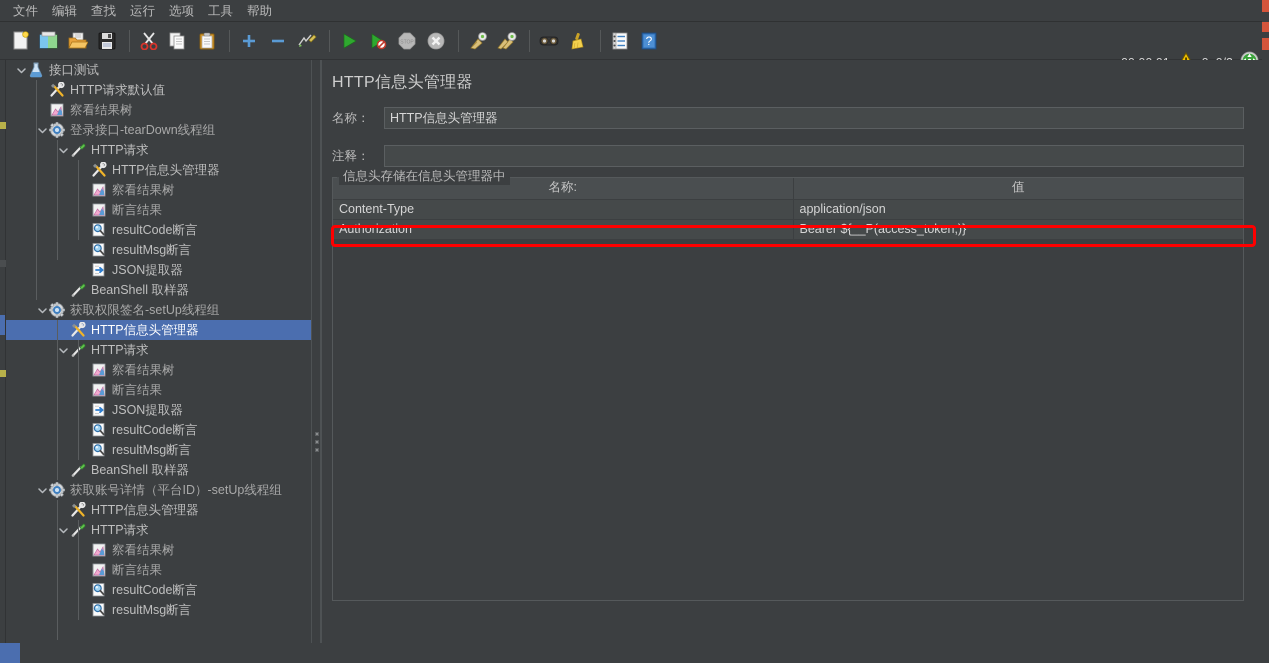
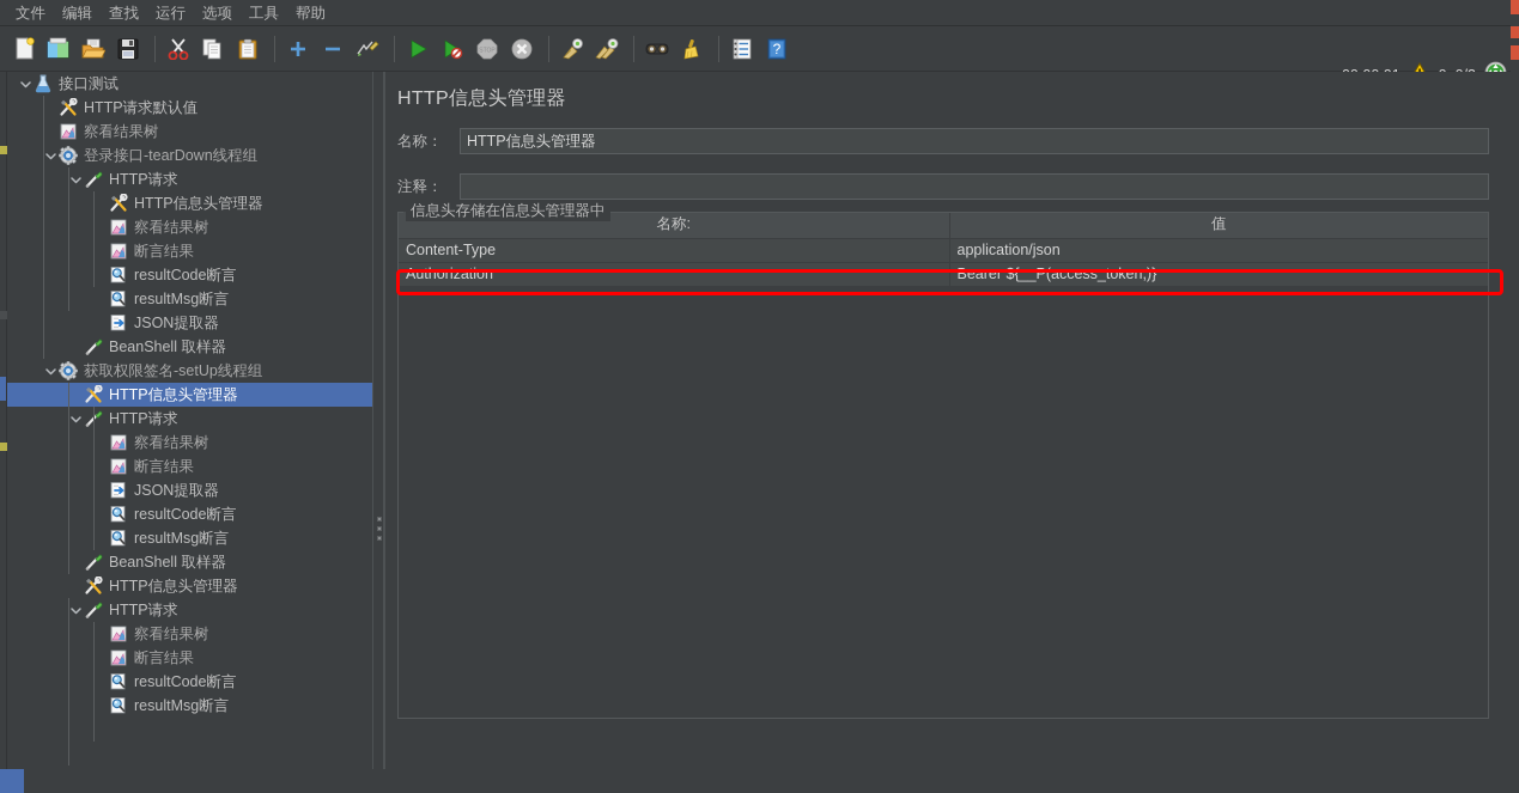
  文件
  编辑
  查找
  运行
  选项
  工具
  帮助
  ?
  接口测试
  HTTP请求默认值
  察看结果树
  登录接口-tearDown线程组
  HTTP请求
  HTTP信息头管理器
  察看结果树
  断言结果
  resultCode断言
  resultMsg断言
  JSON提取器
  BeanShell 取样器
  获取权限签名-setUp线程组
  HTTP信息头管理器
  HTTP请求
  察看结果树
  断言结果
  JSON提取器
  resultCode断言
  resultMsg断言
  BeanShell 取样器
- 获取账号详情（平台ID）-setUp线程组
  HTTP信息头管理器
  HTTP请求
  察看结果树
  断言结果
  resultCode断言
  resultMsg断言
  HTTP信息头管理器
  名称：
  HTTP信息头管理器
  注释：
  信息头存储在信息头管理器中
  名称:	值
  Content-Type	application/json
  Authorization	Bearer ${__P(access_token,)}
